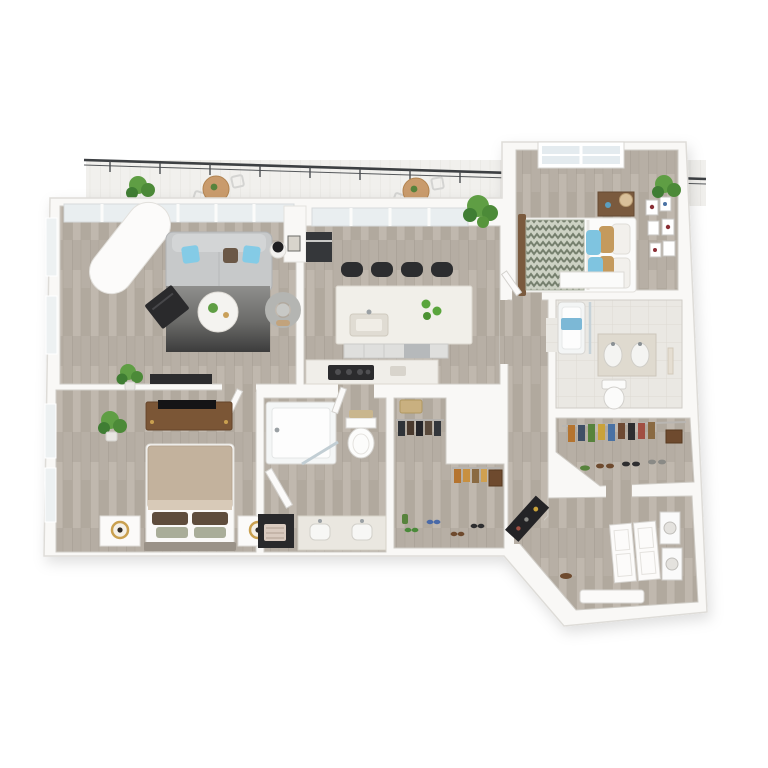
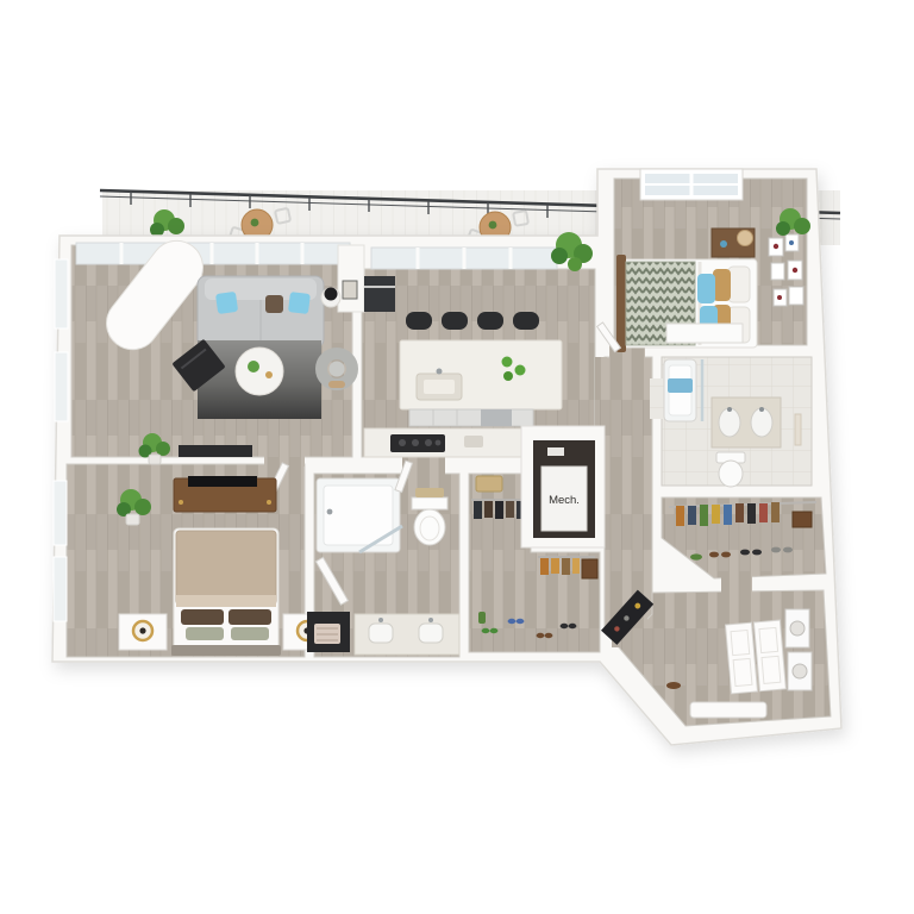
+ Mech.
